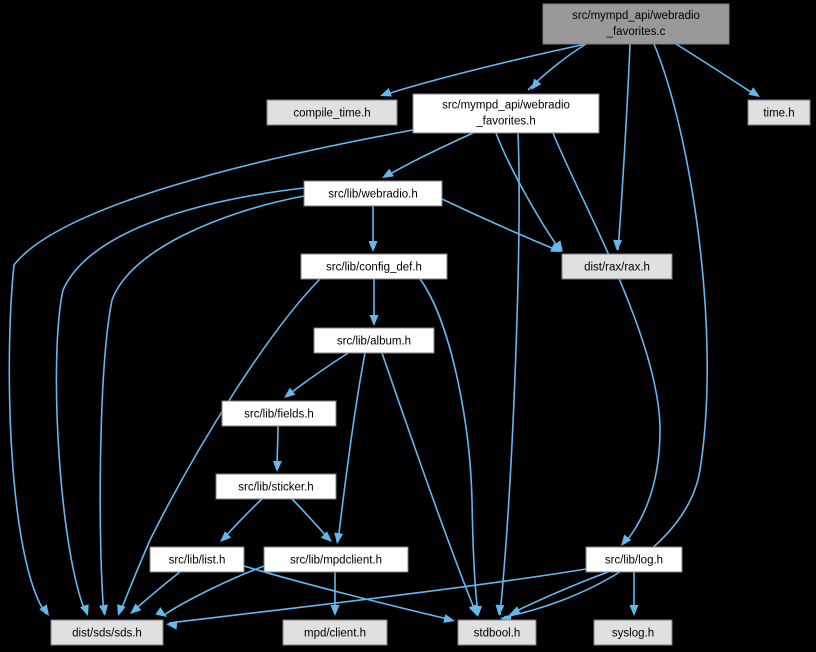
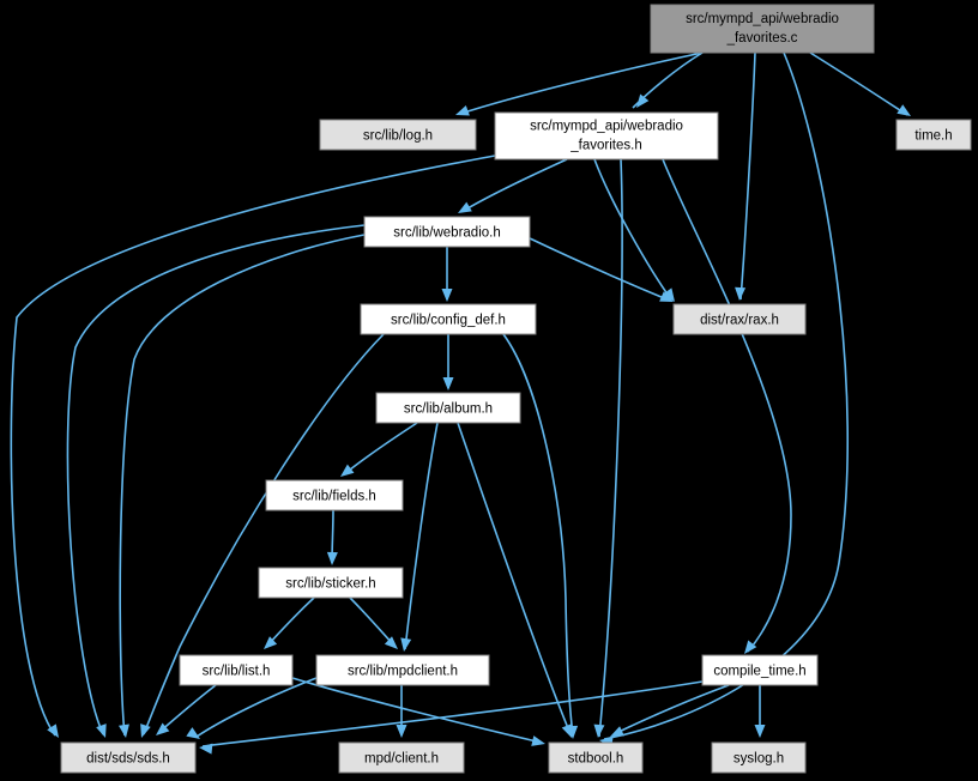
  src/mympd_api/webradio
  _favorites.c
- compile_time.h
+ src/lib/log.h
  src/mympd_api/webradio
  _favorites.h
  time.h
  src/lib/webradio.h
  src/lib/config_def.h
  dist/rax/rax.h
  src/lib/album.h
  src/lib/fields.h
  src/lib/sticker.h
  src/lib/list.h
  src/lib/mpdclient.h
- src/lib/log.h
+ compile_time.h
  dist/sds/sds.h
  mpd/client.h
  stdbool.h
  syslog.h
